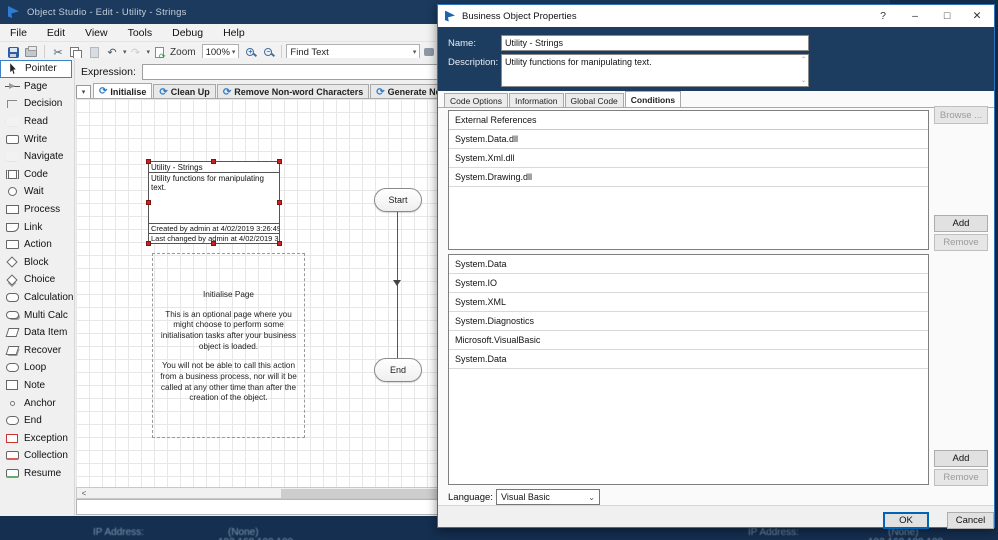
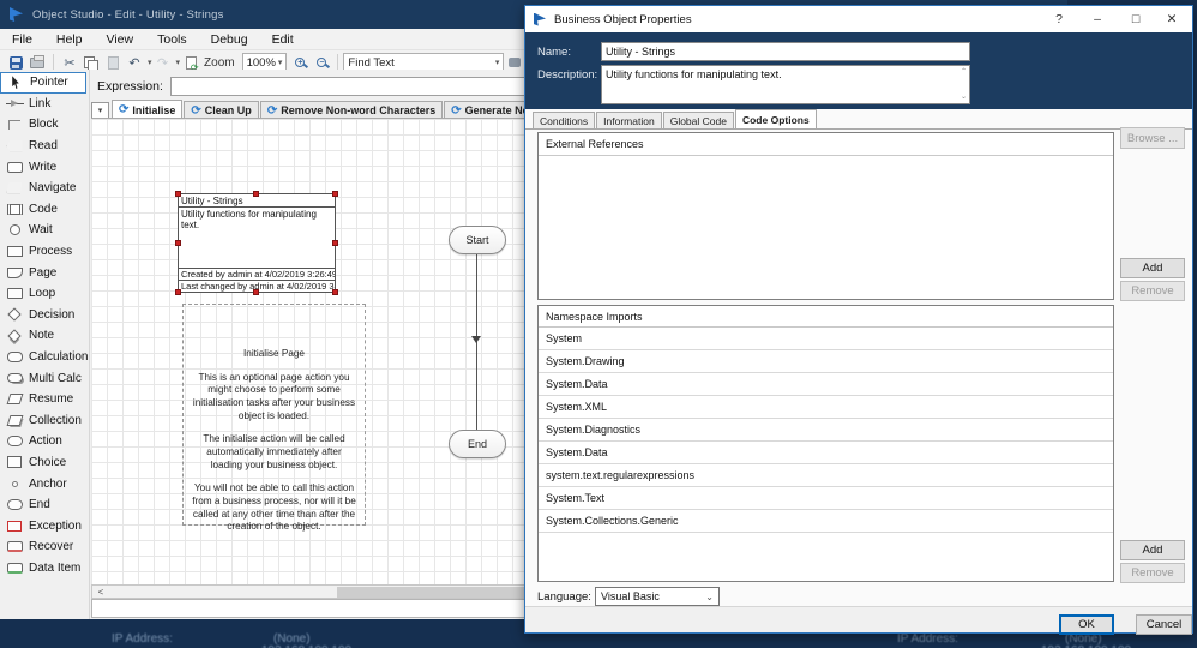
  IP Address:
  (None)
  IP Address:
  (None)
  Object Studio - Edit - Utility - Strings
  File
- Edit
+ Help
  View
  Tools
  Debug
- Help
+ Edit
  ✂
  ↶
  ↷
  Zoom
  100%
  Find Text
  Pointer
- Page
+ Link
- Decision
+ Block
  Read
  Write
  Navigate
  Code
  Wait
  Process
- Link
+ Page
- Action
+ Loop
- Block
+ Decision
- Choice
+ Note
  Calculation
  Multi Calc
- Data Item
+ Resume
- Recover
+ Collection
- Loop
+ Action
- Note
+ Choice
  Anchor
  End
  Exception
- Collection
+ Recover
- Resume
+ Data Item
  Expression:
  ⟳
  Initialise
  ⟳
  Clean Up
  ⟳
  Remove Non-word Characters
  ⟳
  Utility - Strings
  Utility functions for manipulating text.
  Created by admin at 4/02/2019 3:26:4
  Last changed by admin at 4/02/2019 3
  Initialise Page
- This is an optional page where you might choose to perform some initialisation tasks after your business object is loaded.
+ This is an optional page action you might choose to perform some initialisation tasks after your business object is loaded.
+ The initialise action will be called automatically immediately after loading your business object.
  You will not be able to call this action from a business process, nor will it be called at any other time than after the creation of the object.
  Start
  End
  <
  Business Object Properties
  ?
  –
  □
  ✕
  Name:
  Utility - Strings
  Description:
  Utility functions for manipulating text.
- Code Options
+ Conditions
  Information
  Global Code
- Conditions
+ Code Options
  External References
- System.Data.dll
- System.Xml.dll
- System.Drawing.dll
  Browse ...
  Add
  Remove
+ Namespace Imports
+ System
+ System.Drawing
  System.Data
- System.IO
  System.XML
  System.Diagnostics
- Microsoft.VisualBasic
  System.Data
+ system.text.regularexpressions
+ System.Text
+ System.Collections.Generic
  Add
  Remove
  Language:
  Visual Basic
  ⌄
  OK
  Cancel
